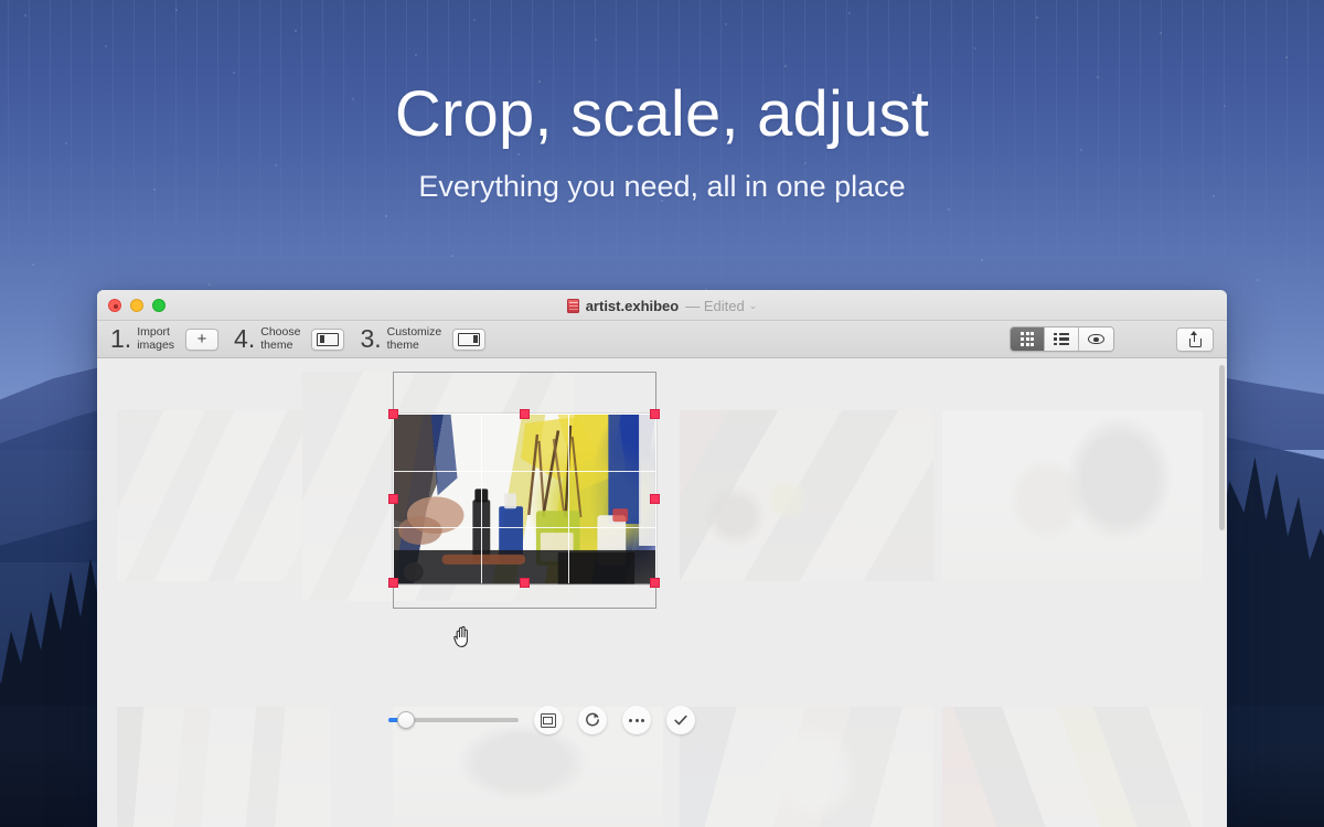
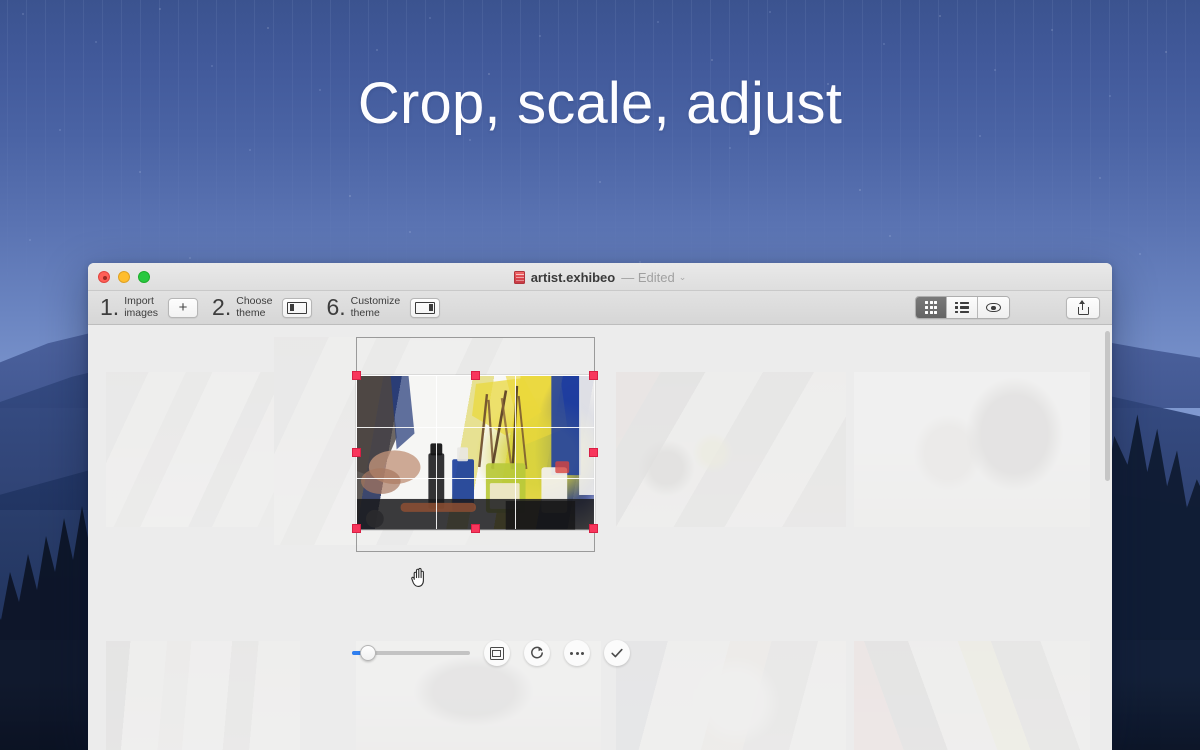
  Crop, scale, adjust
- Everything you need, all in one place
  artist.exhibeo
  — Edited
  ⌄
  1.
  Import
  images
  +
- 4.
+ 2.
  Choose
  theme
- 3.
+ 6.
  Customize
  theme
